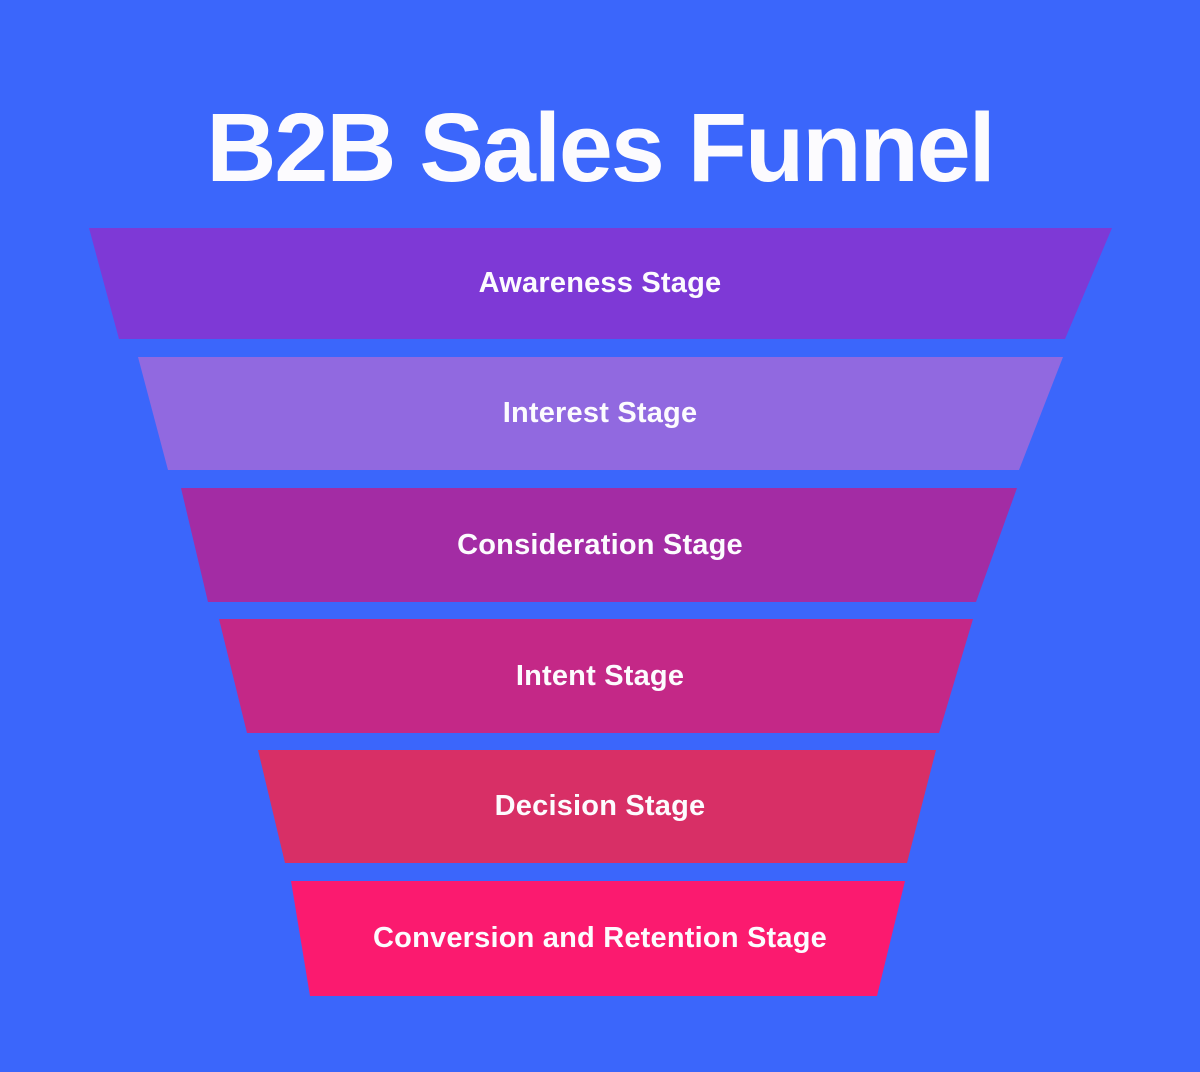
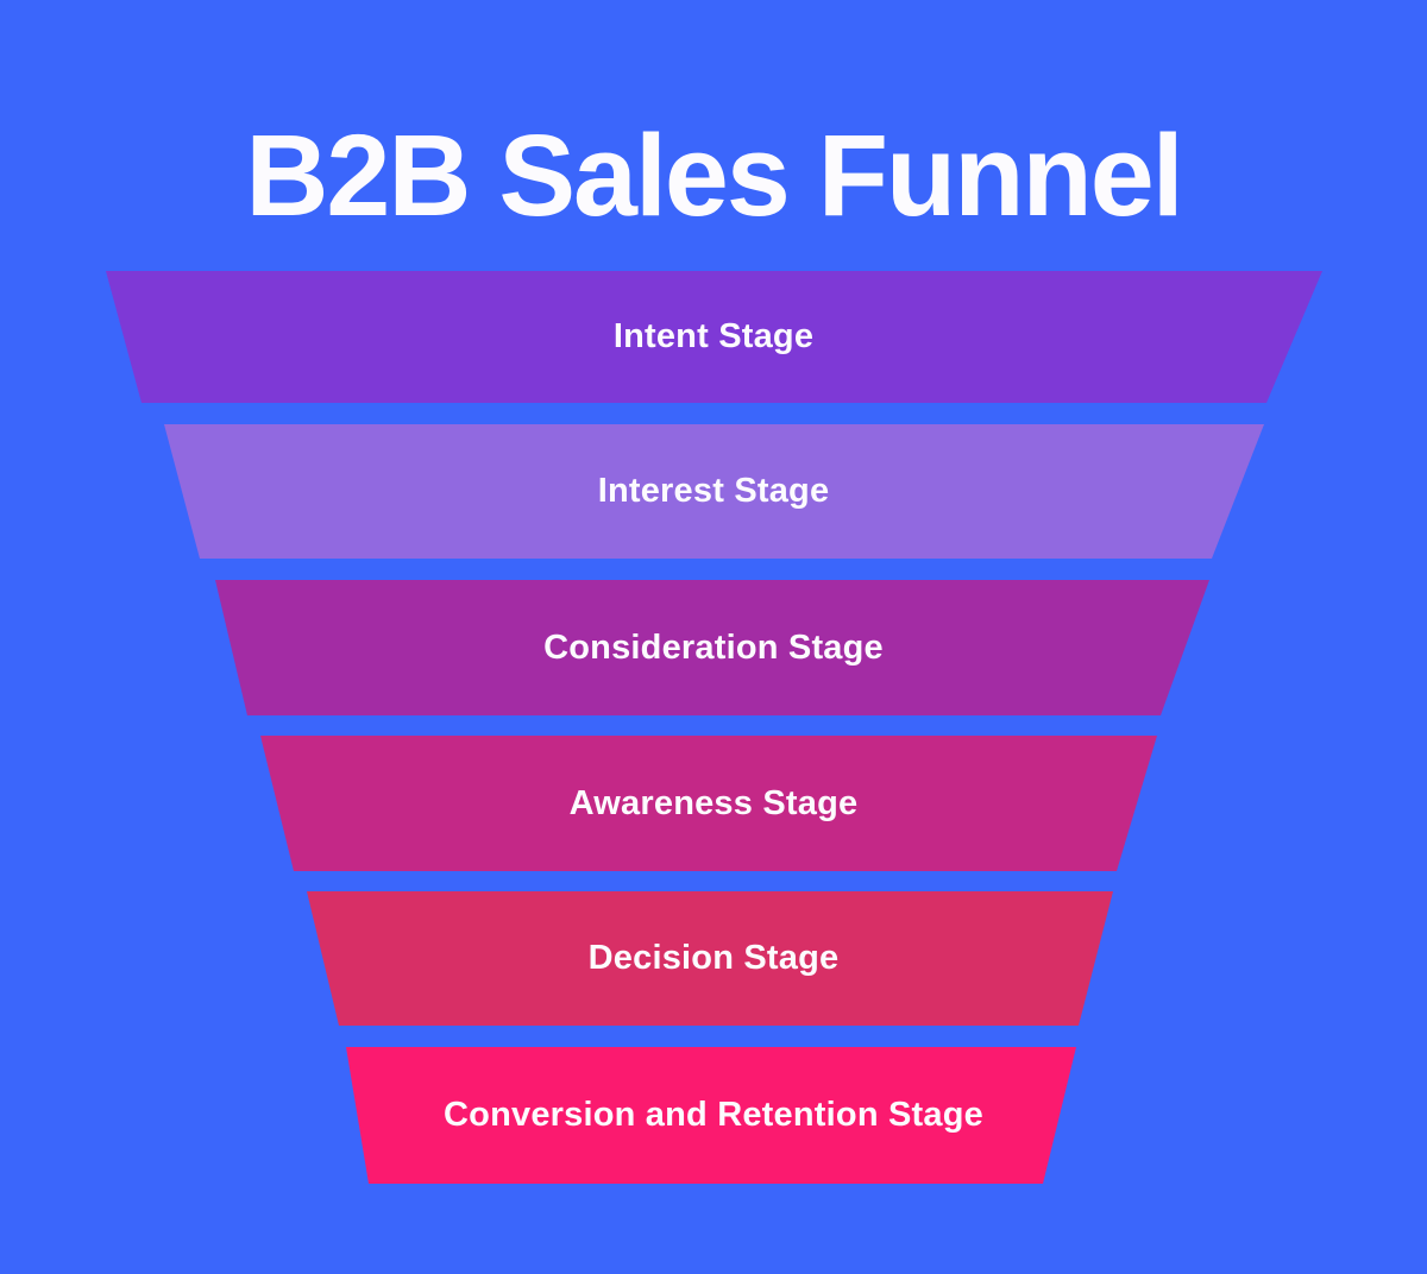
  B2B Sales Funnel
- Awareness Stage
+ Intent Stage
  Interest Stage
  Consideration Stage
- Intent Stage
+ Awareness Stage
  Decision Stage
  Conversion and Retention Stage
